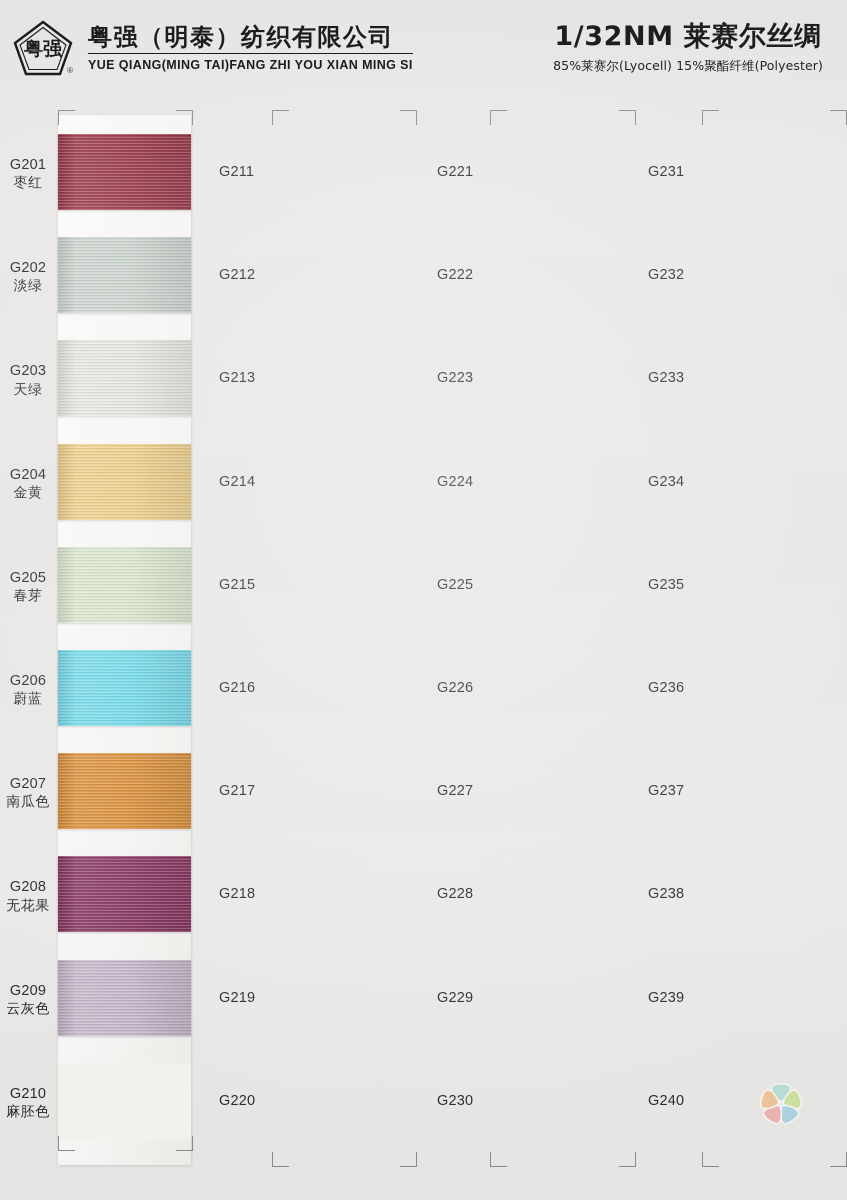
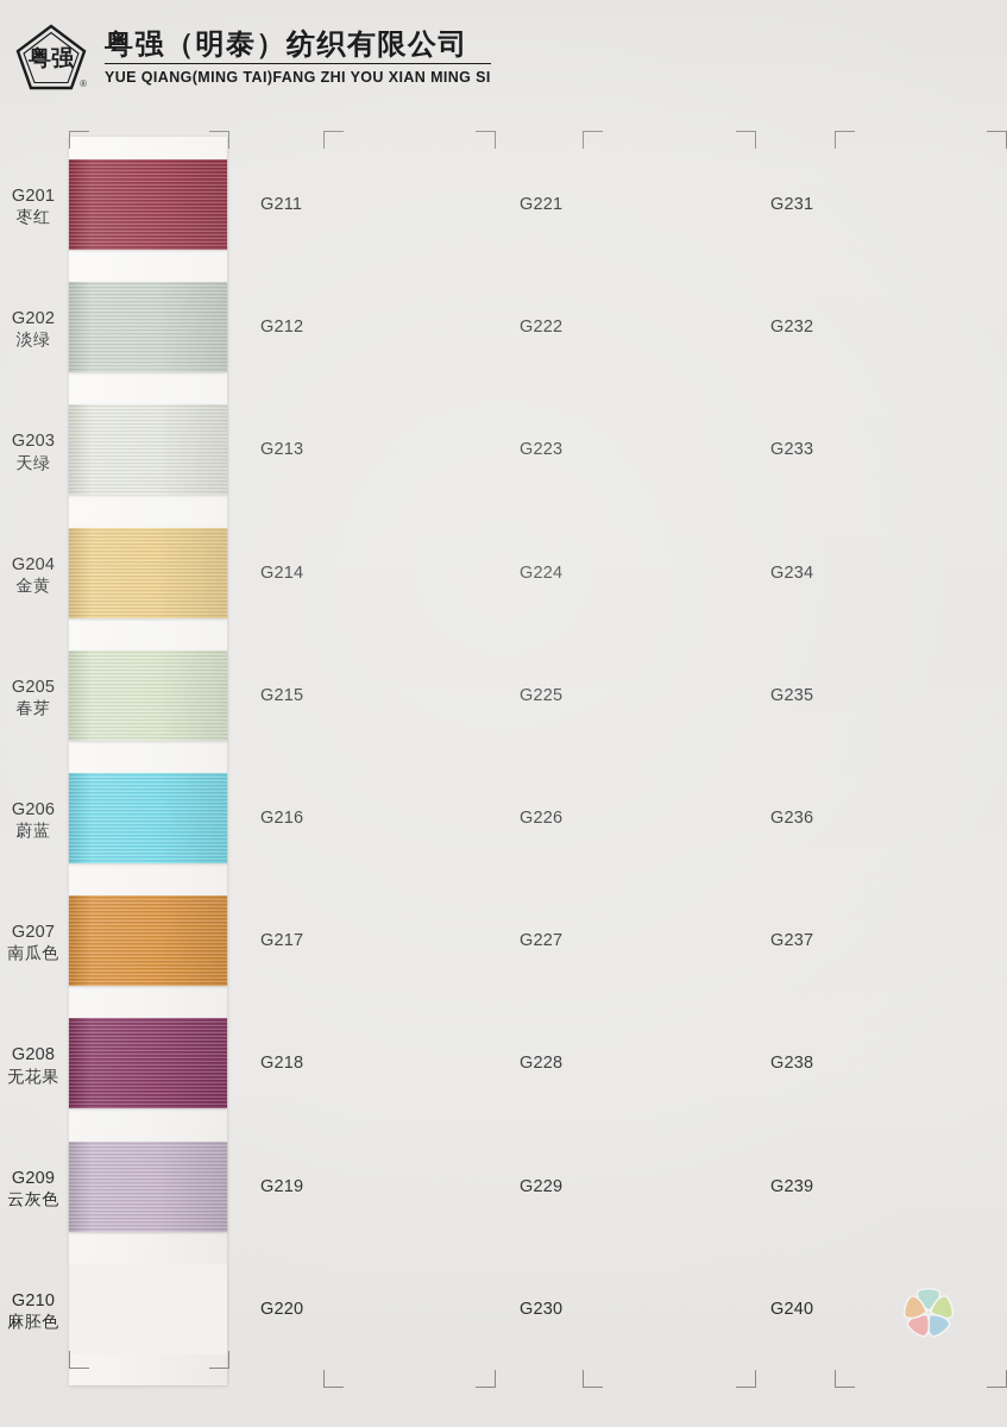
  粤强
  ®
  粤强（明泰）纺织有限公司
  YUE QIANG(MING TAI)FANG ZHI YOU XIAN MING SI
- 1/32NM 莱赛尔丝绸
- 85%莱赛尔(Lyocell) 15%聚酯纤维(Polyester)
